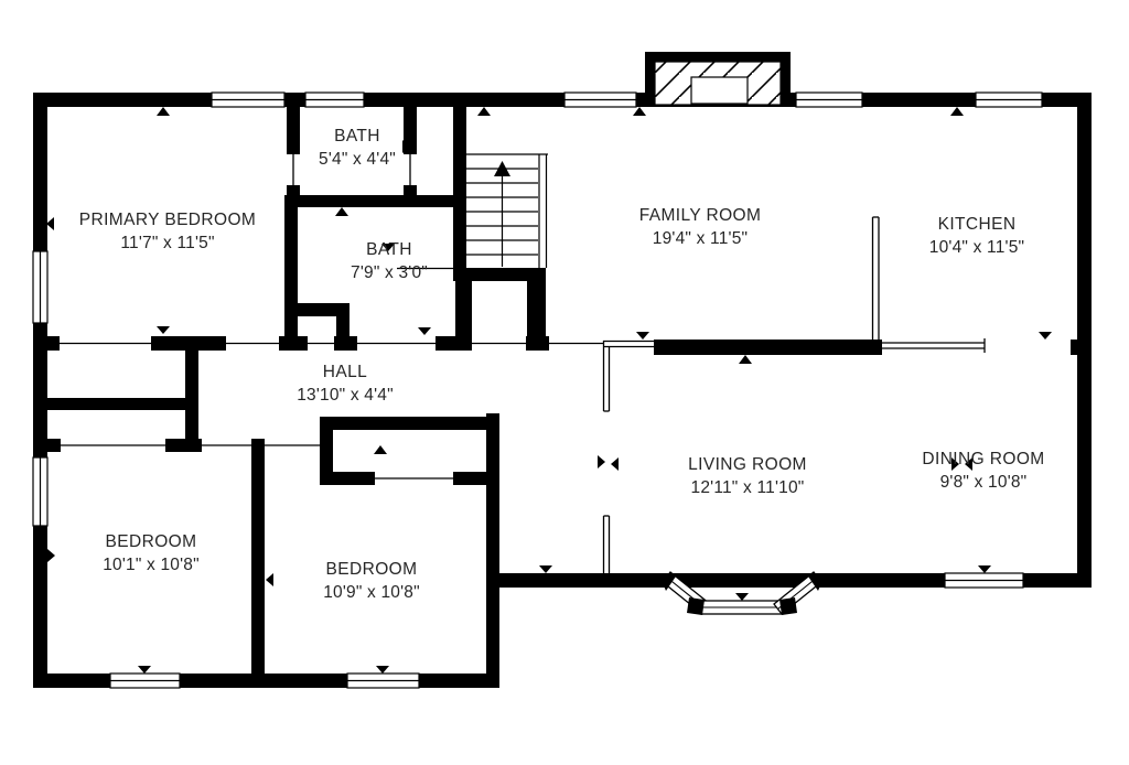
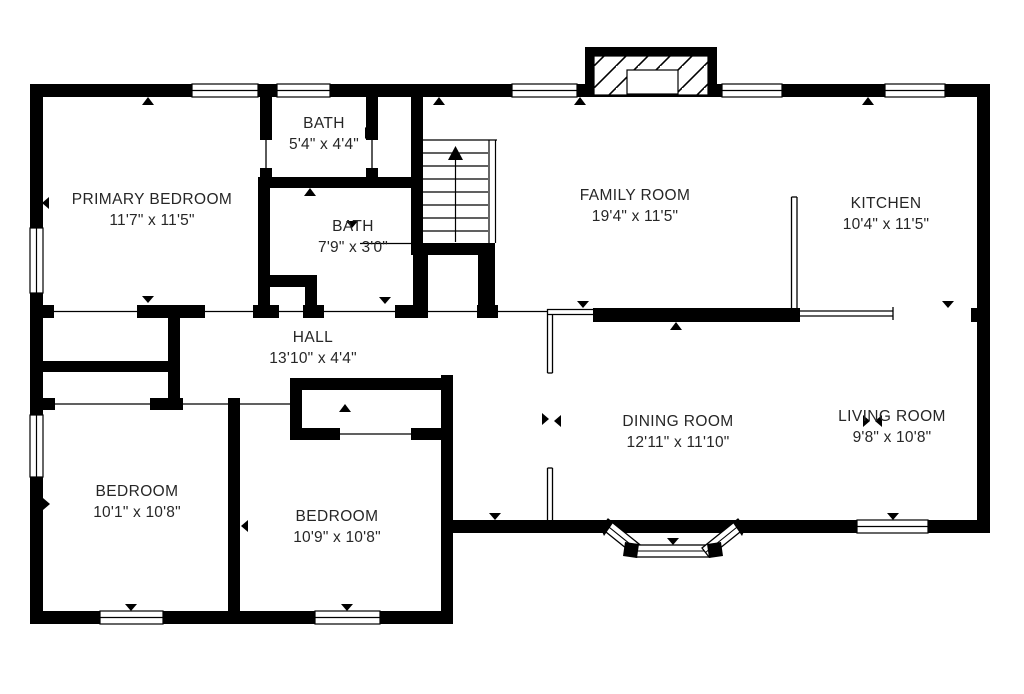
  PRIMARY BEDROOM
  11'7" x 11'5"
  BATH
  5'4" x 4'4"
  BATH
  7'9" x 3'0"
  FAMILY ROOM
  19'4" x 11'5"
  KITCHEN
  10'4" x 11'5"
  HALL
  13'10" x 4'4"
- LIVING ROOM
+ DINING ROOM
  12'11" x 11'10"
- DINING ROOM
+ LIVING ROOM
  9'8" x 10'8"
  BEDROOM
  10'1" x 10'8"
  BEDROOM
  10'9" x 10'8"
